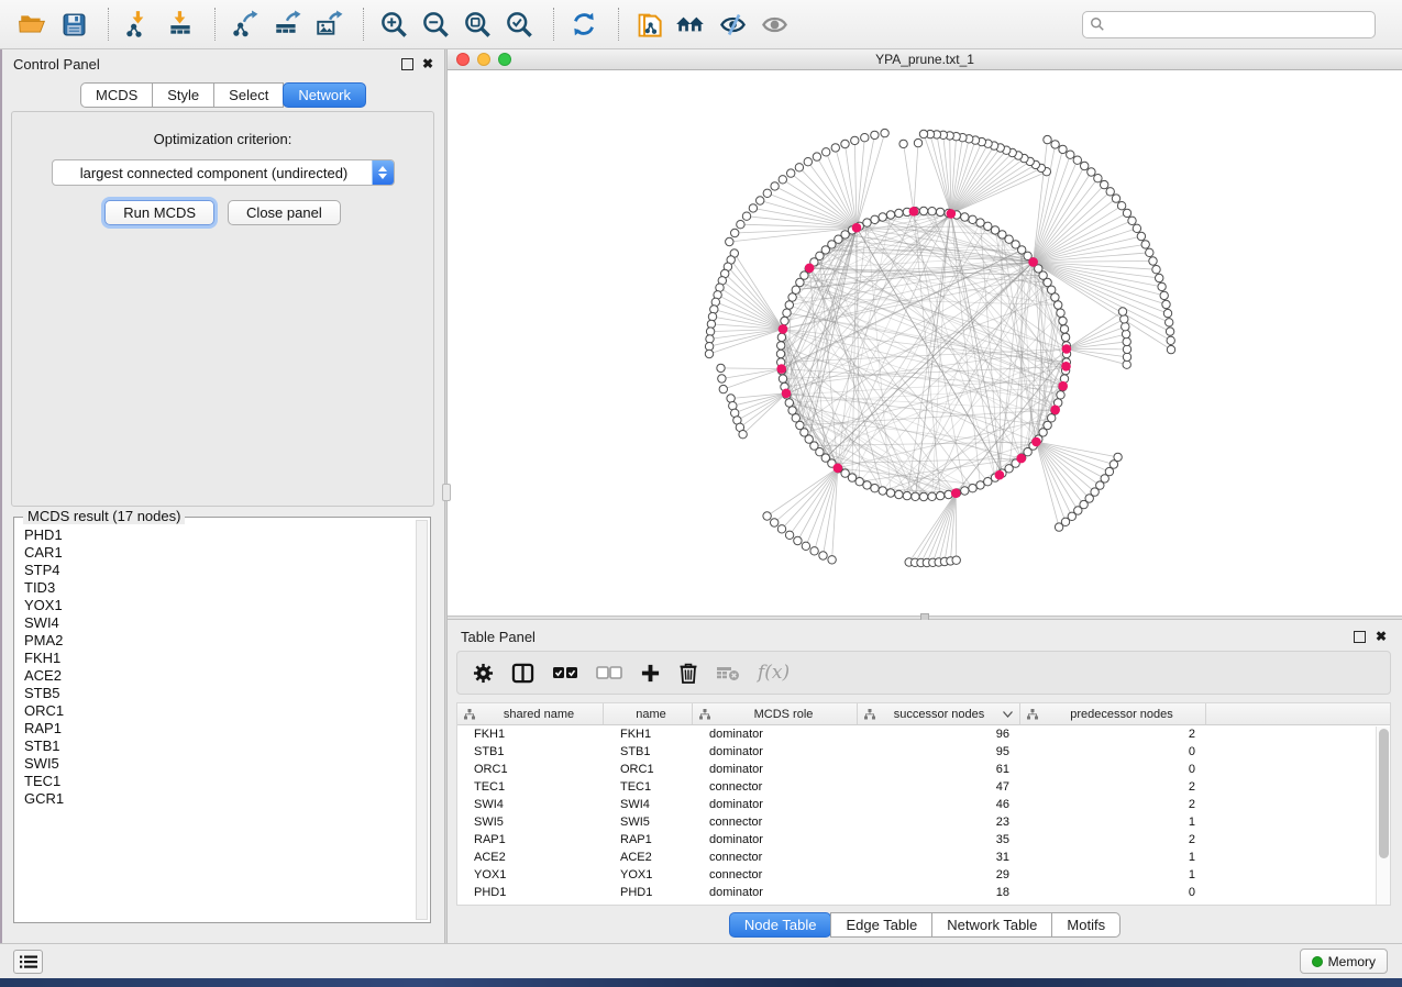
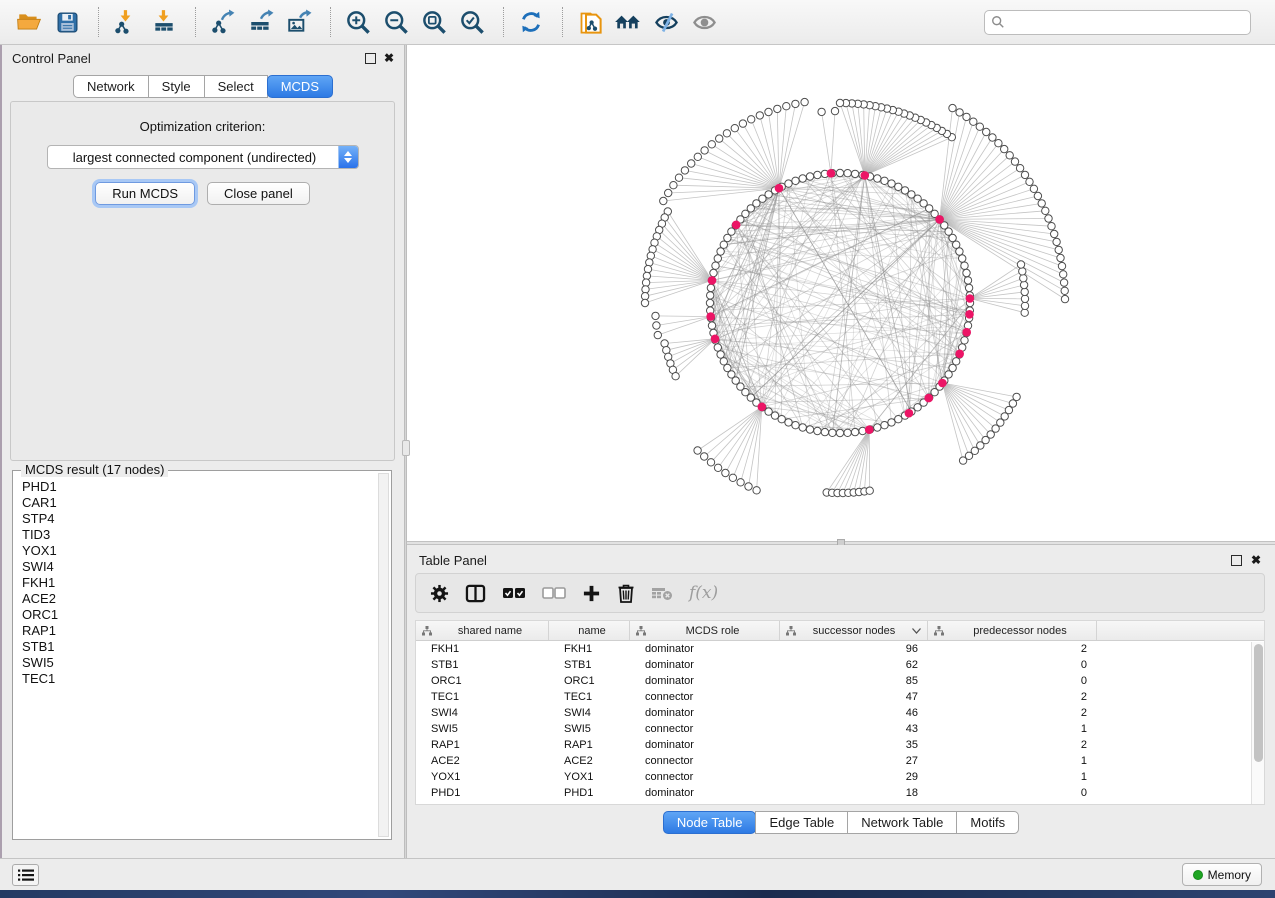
  Control Panel
  ✖
- MCDS
+ Network
  Style
  Select
- Network
+ MCDS
  Optimization criterion:
  largest connected component (undirected)
  Run MCDS
  Close panel
  MCDS result (17 nodes)
  PHD1
  CAR1
  STP4
  TID3
  YOX1
  SWI4
- PMA2
  FKH1
  ACE2
- STB5
  ORC1
  RAP1
  STB1
  SWI5
  TEC1
- GCR1
- YPA_prune.txt_1
  Table Panel
  ✖
  f(x)
  shared name
  name
  MCDS role
  successor nodes
  predecessor nodes
  FKH1
  FKH1
  dominator
  96
  2
  STB1
  STB1
  dominator
- 95
+ 62
  0
  ORC1
  ORC1
  dominator
- 61
+ 85
  0
  TEC1
  TEC1
  connector
  47
  2
  SWI4
  SWI4
  dominator
  46
  2
  SWI5
  SWI5
  connector
- 23
+ 43
  1
  RAP1
  RAP1
  dominator
  35
  2
  ACE2
  ACE2
  connector
- 31
+ 27
  1
  YOX1
  YOX1
  connector
  29
  1
  PHD1
  PHD1
  dominator
  18
  0
  Node Table
  Edge Table
  Network Table
  Motifs
  Memory
